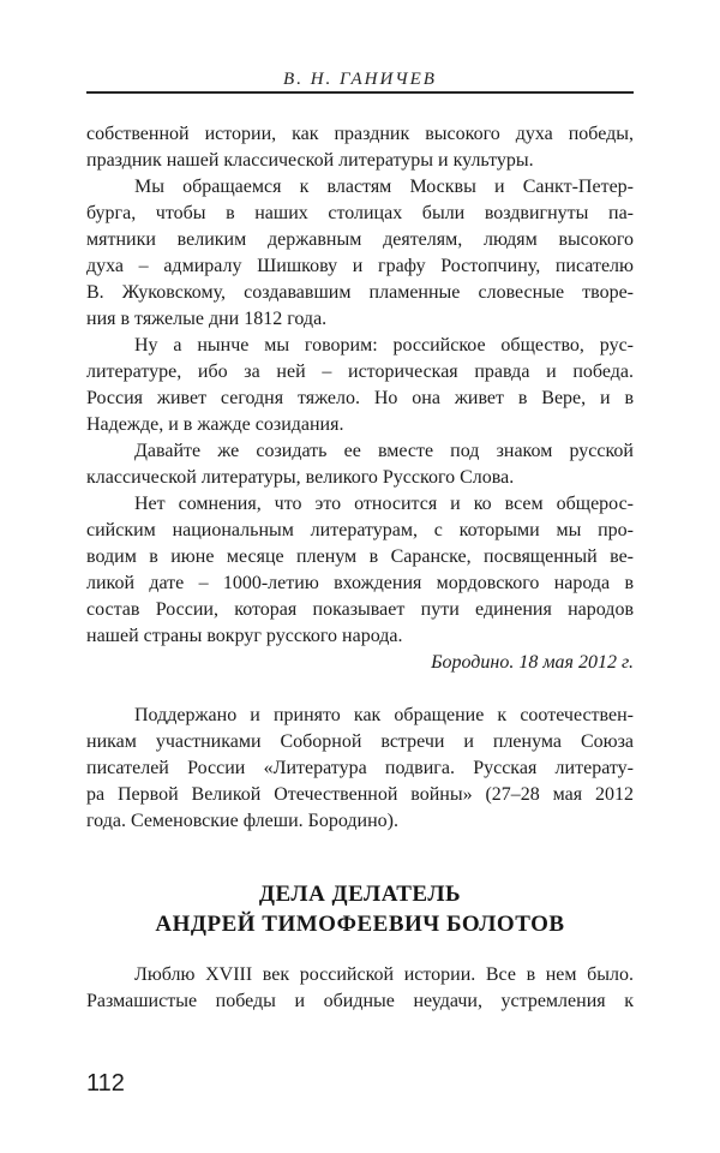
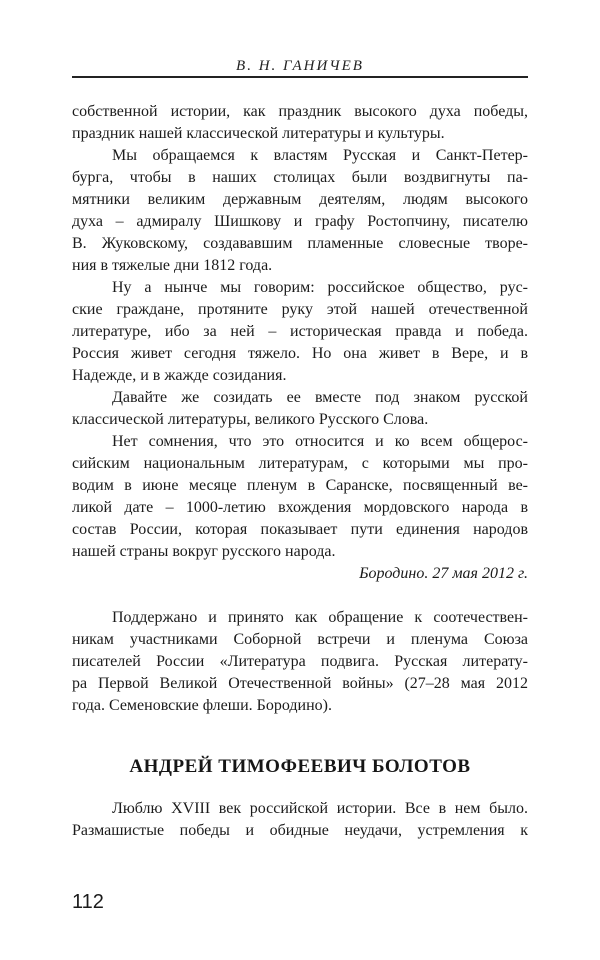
  В. Н. ГАНИЧЕВ
  собственной истории, как праздник высокого духа победы,
  праздник нашей классической литературы и культуры.
- Мы обращаемся к властям Москвы и Санкт-Петер-
+ Мы обращаемся к властям Русская и Санкт-Петер-
  бурга, чтобы в наших столицах были воздвигнуты па-
  мятники великим державным деятелям, людям высокого
  духа – адмиралу Шишкову и графу Ростопчину, писателю
  В. Жуковскому, создававшим пламенные словесные творе-
  ния в тяжелые дни 1812 года.
  Ну а нынче мы говорим: российское общество, рус-
+ ские граждане, протяните руку этой нашей отечественной
  литературе, ибо за ней – историческая правда и победа.
  Россия живет сегодня тяжело. Но она живет в Вере, и в
  Надежде, и в жажде созидания.
  Давайте же созидать ее вместе под знаком русской
  классической литературы, великого Русского Слова.
  Нет сомнения, что это относится и ко всем общерос-
  сийским национальным литературам, с которыми мы про-
  водим в июне месяце пленум в Саранске, посвященный ве-
  ликой дате – 1000-летию вхождения мордовского народа в
  состав России, которая показывает пути единения народов
  нашей страны вокруг русского народа.
- Бородино. 18 мая 2012 г.
+ Бородино. 27 мая 2012 г.
  Поддержано и принято как обращение к соотечествен-
  никам участниками Соборной встречи и пленума Союза
  писателей России «Литература подвига. Русская литерату-
  ра Первой Великой Отечественной войны» (27–28 мая 2012
  года. Семеновские флеши. Бородино).
- ДЕЛА ДЕЛАТЕЛЬ
  АНДРЕЙ ТИМОФЕЕВИЧ БОЛОТОВ
  Люблю XVIII век российской истории. Все в нем было.
  Размашистые победы и обидные неудачи, устремления к
  112
